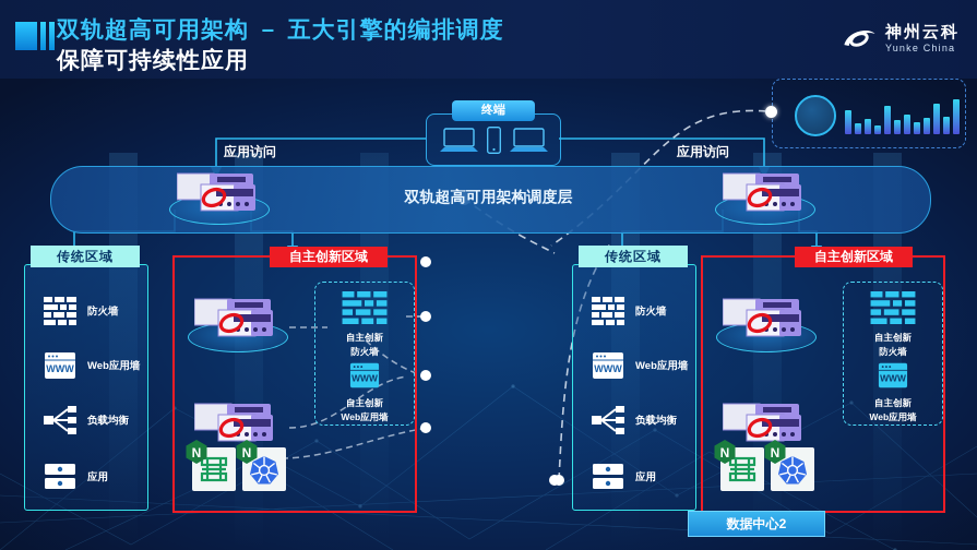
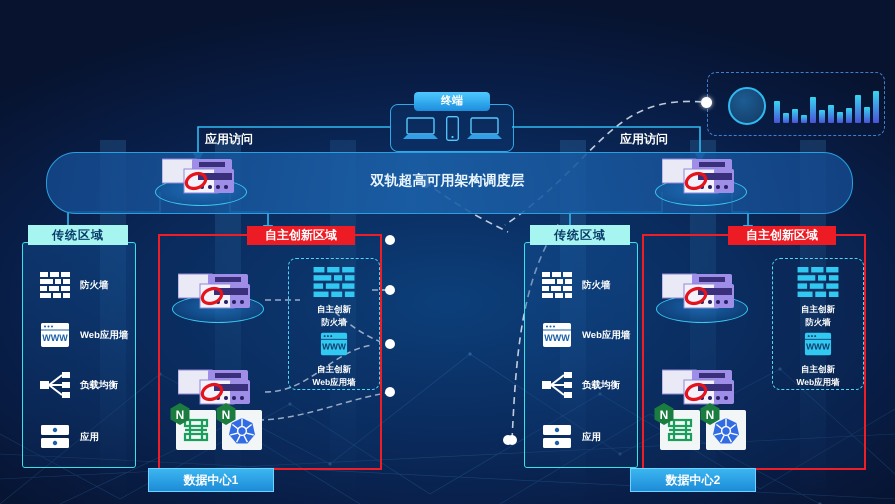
- 双轨超高可用架构 － 五大引擎的编排调度
- 保障可持续性应用
- 神州云科
- Yunke China
  终端
  应用访问
  应用访问
  双轨超高可用架构调度层
  传统区域
  防火墙
  WWW
  Web应用墙
  负载均衡
  应用
  自主创新区域
  自主创新
  防火墙
  WWW
  自主创新
  Web应用墙
  N
  N
+ 数据中心1
  传统区域
  防火墙
  WWW
  Web应用墙
  负载均衡
  应用
  自主创新区域
  自主创新
  防火墙
  WWW
  自主创新
  Web应用墙
  N
  N
  数据中心2
